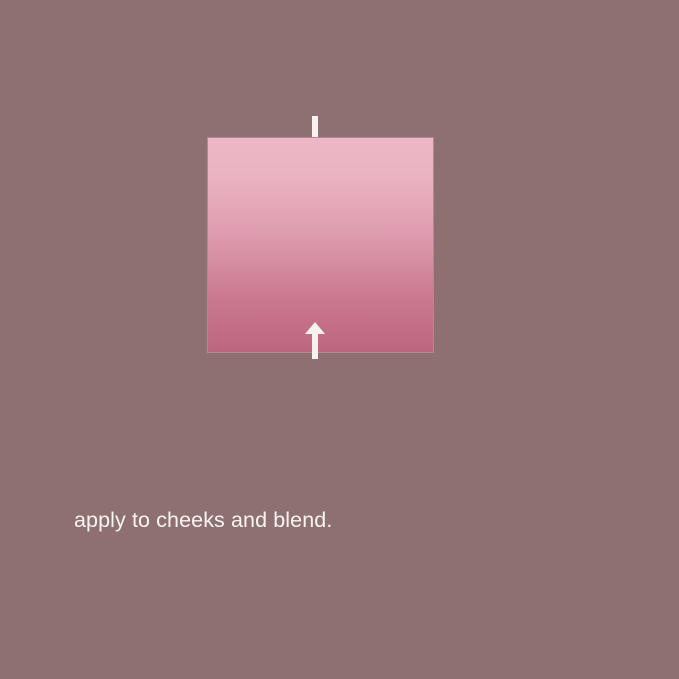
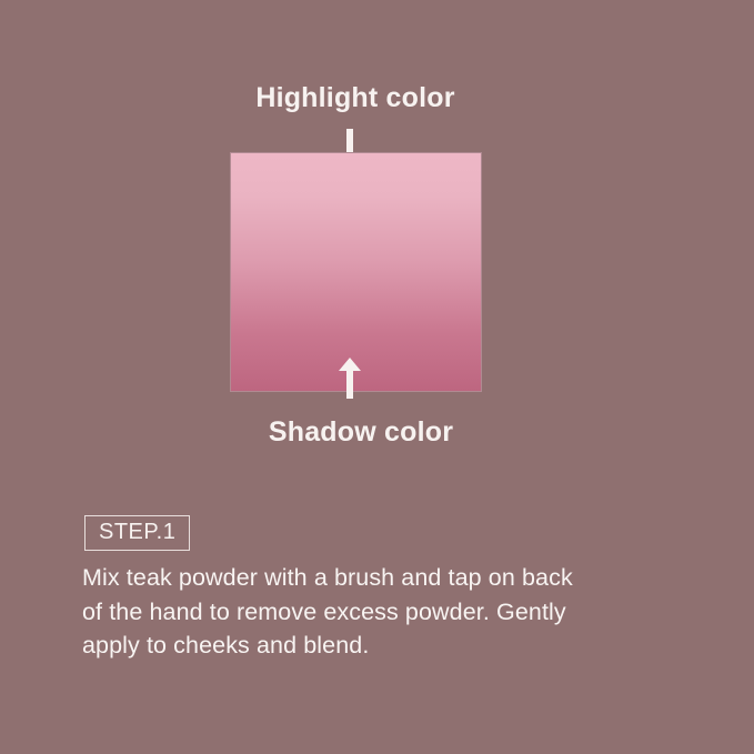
+ Highlight color
+ Shadow color
+ STEP.1
+ Mix teak powder with a brush and tap on back
+ of the hand to remove excess powder. Gently
  apply to cheeks and blend.
